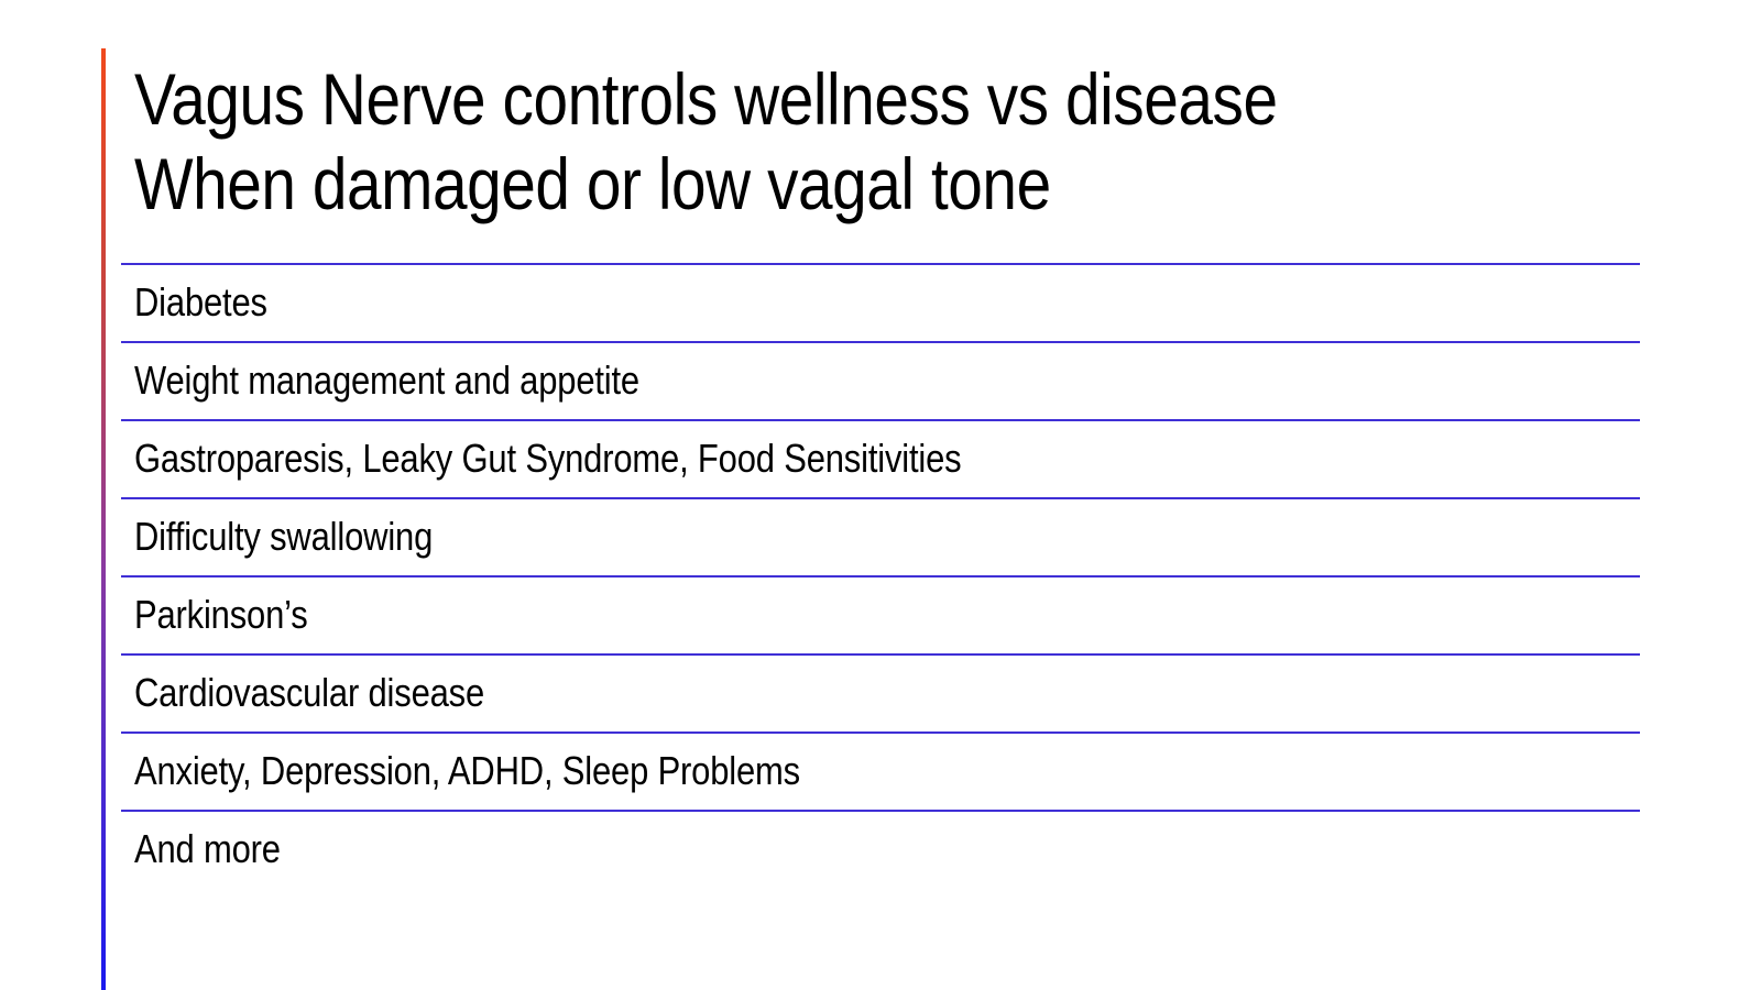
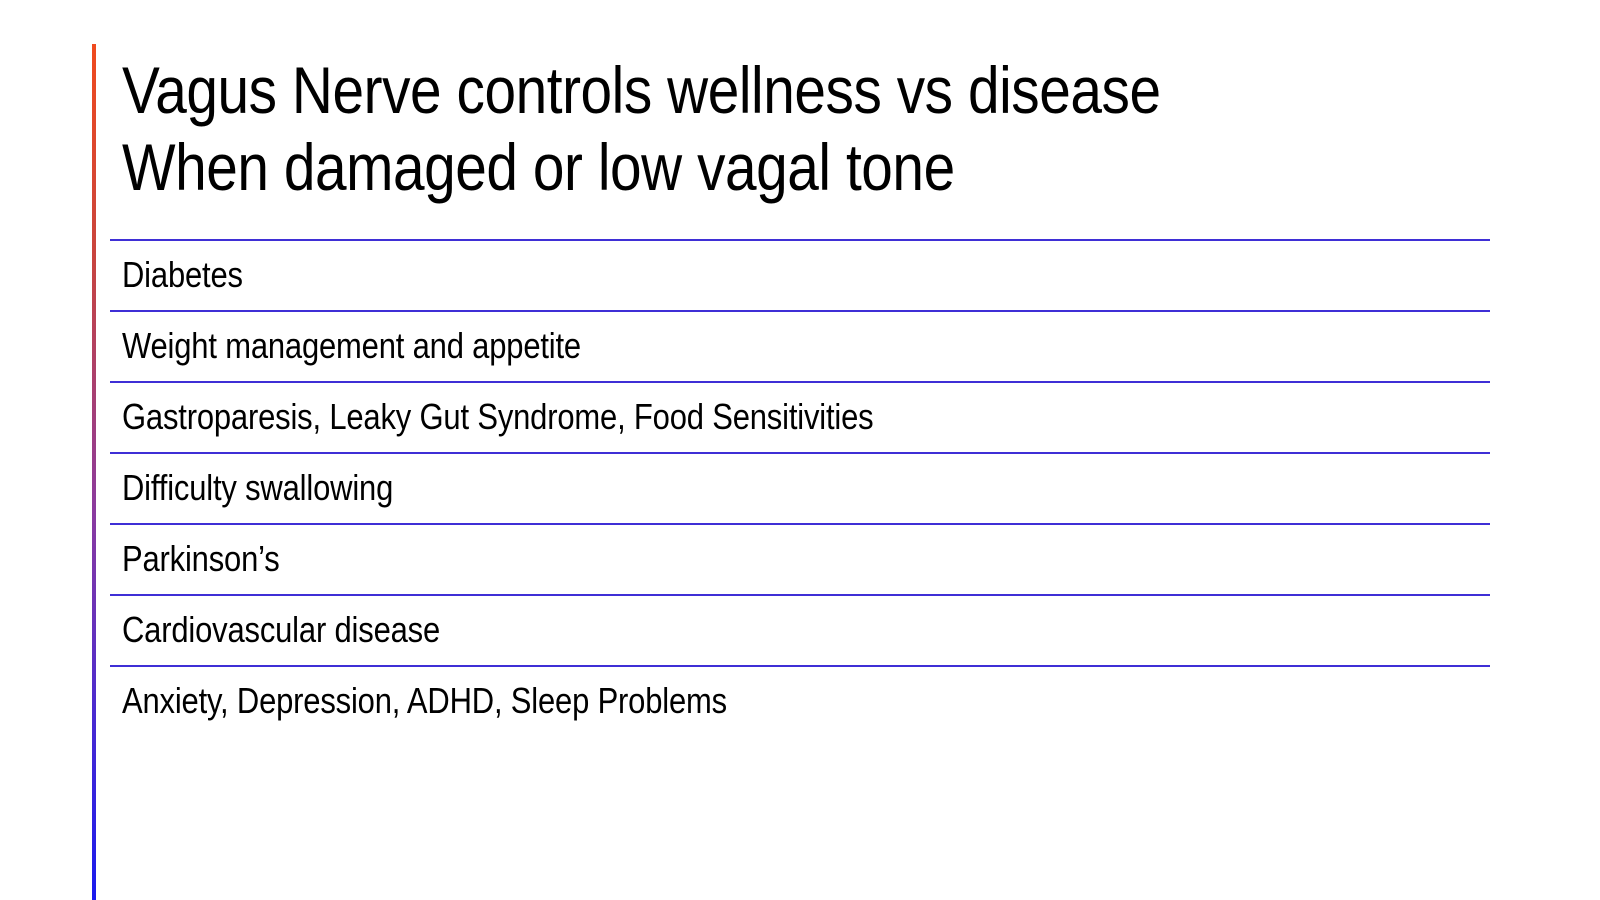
  Vagus Nerve controls wellness vs disease
  When damaged or low vagal tone
  Diabetes
  Weight management and appetite
  Gastroparesis, Leaky Gut Syndrome, Food Sensitivities
  Difficulty swallowing
  Parkinson’s
  Cardiovascular disease
  Anxiety, Depression, ADHD, Sleep Problems
- And more
